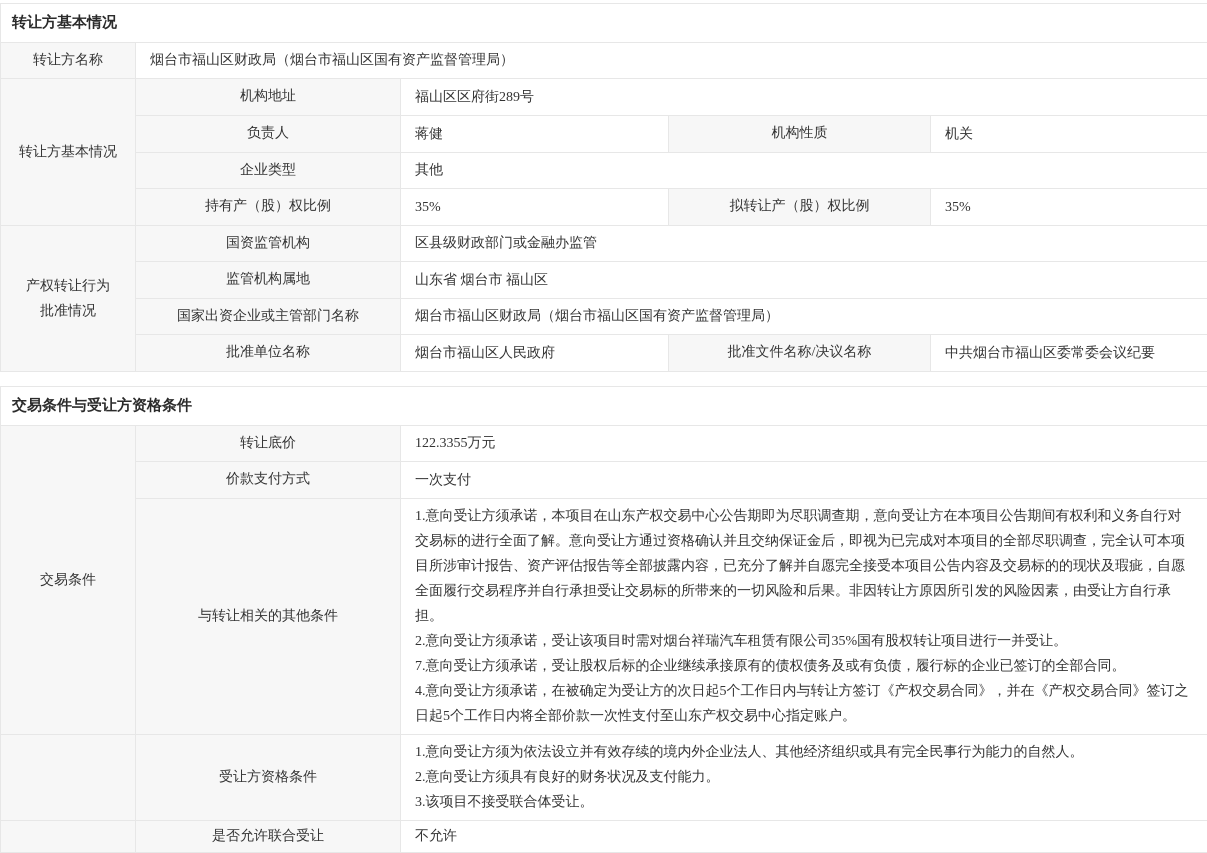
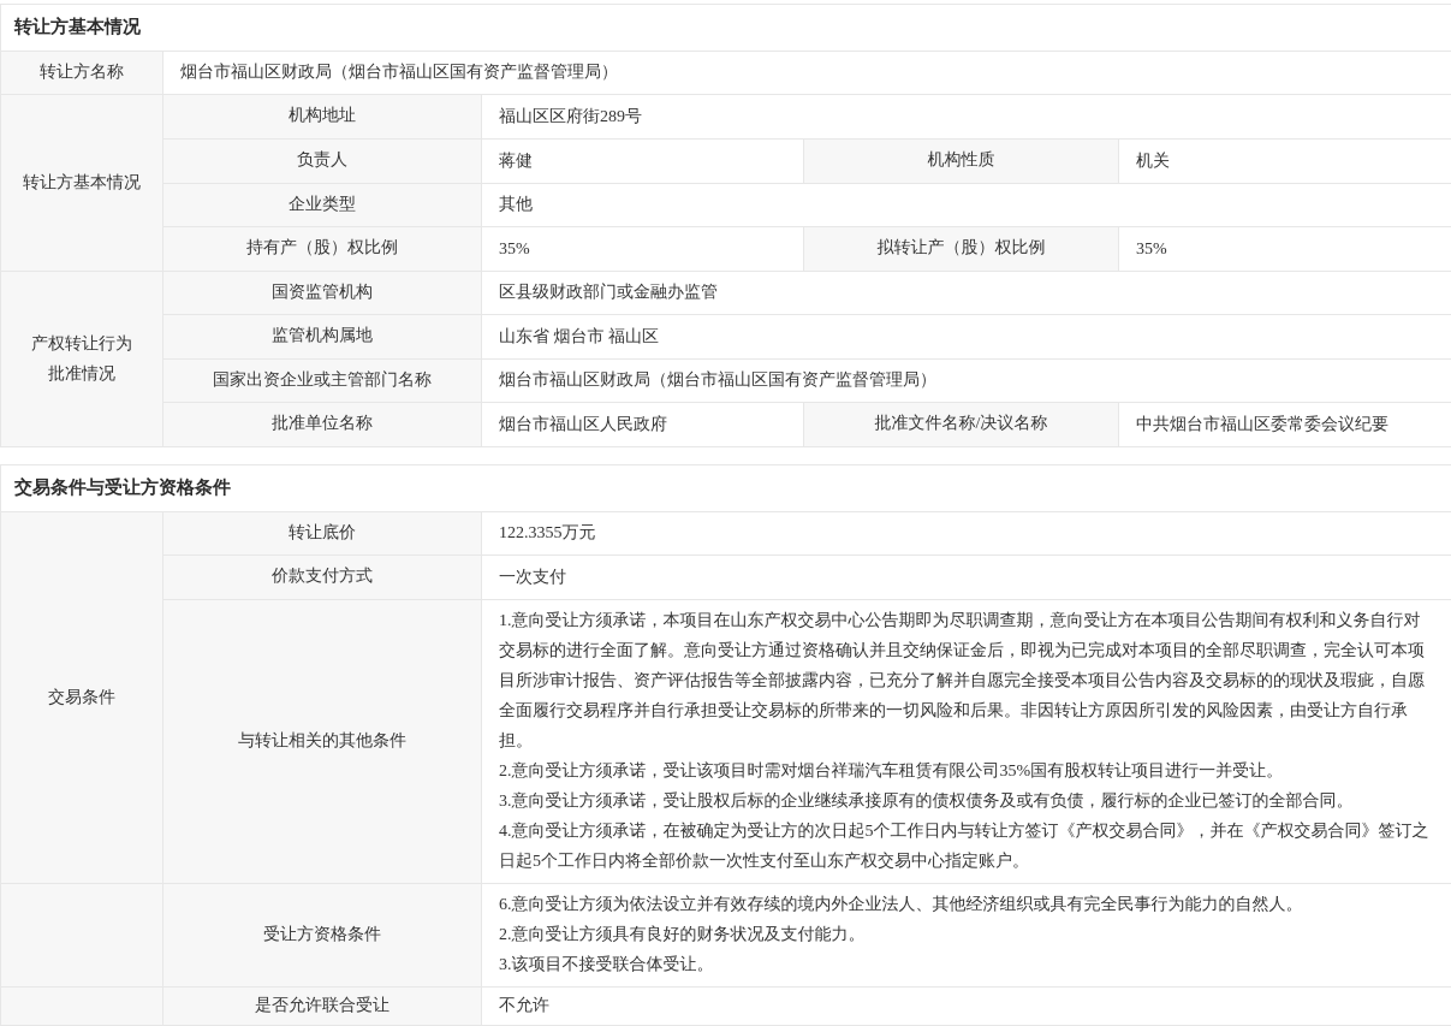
  转让方基本情况
  转让方名称	烟台市福山区财政局（烟台市福山区国有资产监督管理局）
  转让方基本情况	机构地址	福山区区府街289号
  负责人	蒋健	机构性质	机关
  企业类型	其他
  持有产（股）权比例	35%	拟转让产（股）权比例	35%
  产权转让行为 批准情况	国资监管机构	区县级财政部门或金融办监管
  监管机构属地	山东省 烟台市 福山区
  国家出资企业或主管部门名称	烟台市福山区财政局（烟台市福山区国有资产监督管理局）
  批准单位名称	烟台市福山区人民政府	批准文件名称/决议名称	中共烟台市福山区委常委会议纪要
  交易条件与受让方资格条件
  交易条件	转让底价	122.3355万元
  价款支付方式	一次支付
- 与转让相关的其他条件	1.意向受让方须承诺，本项目在山东产权交易中心公告期即为尽职调查期，意向受让方在本项目公告期间有权利和义务自行对交易标的进行全面了解。意向受让方通过资格确认并且交纳保证金后，即视为已完成对本项目的全部尽职调查，完全认可本项目所涉审计报告、资产评估报告等全部披露内容，已充分了解并自愿完全接受本项目公告内容及交易标的的现状及瑕疵，自愿全面履行交易程序并自行承担受让交易标的所带来的一切风险和后果。非因转让方原因所引发的风险因素，由受让方自行承担。 2.意向受让方须承诺，受让该项目时需对烟台祥瑞汽车租赁有限公司35%国有股权转让项目进行一并受让。 7.意向受让方须承诺，受让股权后标的企业继续承接原有的债权债务及或有负债，履行标的企业已签订的全部合同。 4.意向受让方须承诺，在被确定为受让方的次日起5个工作日内与转让方签订《产权交易合同》，并在《产权交易合同》签订之日起5个工作日内将全部价款一次性支付至山东产权交易中心指定账户。
+ 与转让相关的其他条件	1.意向受让方须承诺，本项目在山东产权交易中心公告期即为尽职调查期，意向受让方在本项目公告期间有权利和义务自行对交易标的进行全面了解。意向受让方通过资格确认并且交纳保证金后，即视为已完成对本项目的全部尽职调查，完全认可本项目所涉审计报告、资产评估报告等全部披露内容，已充分了解并自愿完全接受本项目公告内容及交易标的的现状及瑕疵，自愿全面履行交易程序并自行承担受让交易标的所带来的一切风险和后果。非因转让方原因所引发的风险因素，由受让方自行承担。 2.意向受让方须承诺，受让该项目时需对烟台祥瑞汽车租赁有限公司35%国有股权转让项目进行一并受让。 3.意向受让方须承诺，受让股权后标的企业继续承接原有的债权债务及或有负债，履行标的企业已签订的全部合同。 4.意向受让方须承诺，在被确定为受让方的次日起5个工作日内与转让方签订《产权交易合同》，并在《产权交易合同》签订之日起5个工作日内将全部价款一次性支付至山东产权交易中心指定账户。
- 	受让方资格条件	1.意向受让方须为依法设立并有效存续的境内外企业法人、其他经济组织或具有完全民事行为能力的自然人。 2.意向受让方须具有良好的财务状况及支付能力。 3.该项目不接受联合体受让。
+ 	受让方资格条件	6.意向受让方须为依法设立并有效存续的境内外企业法人、其他经济组织或具有完全民事行为能力的自然人。 2.意向受让方须具有良好的财务状况及支付能力。 3.该项目不接受联合体受让。
  	是否允许联合受让	不允许
